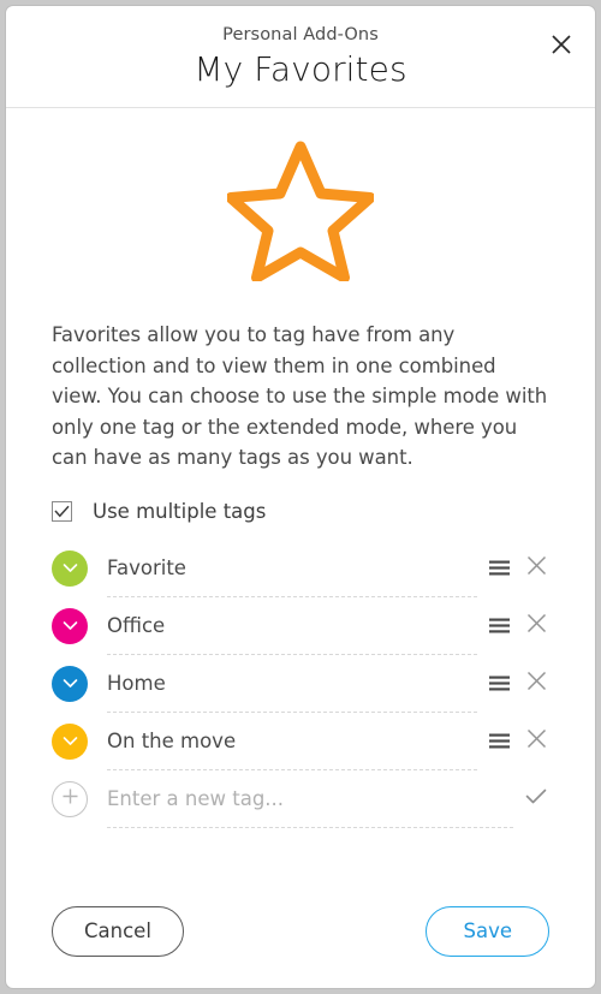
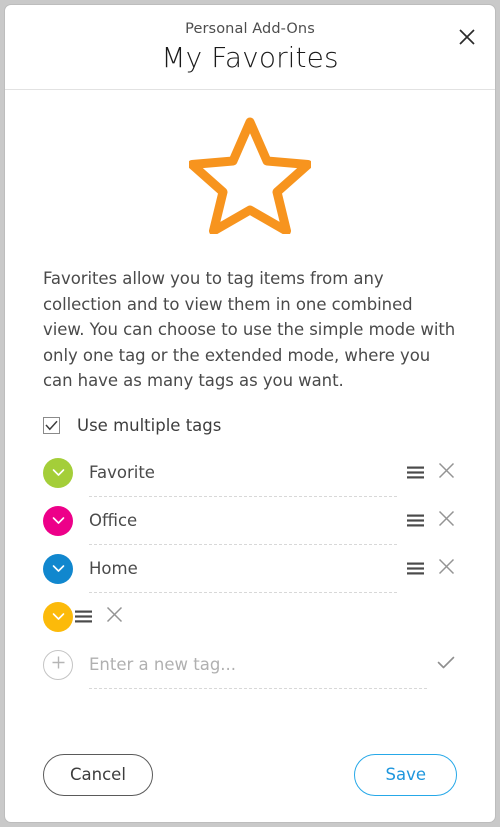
  Personal Add-Ons
  My Favorites
- Favorites allow you to tag have from any collection and to view them in one combined view. You can choose to use the simple mode with only one tag or the extended mode, where you can have as many tags as you want.
+ Favorites allow you to tag items from any collection and to view them in one combined view. You can choose to use the simple mode with only one tag or the extended mode, where you can have as many tags as you want.
  Use multiple tags
  Favorite
  Office
  Home
- On the move
  Enter a new tag...
  Cancel
  Save
